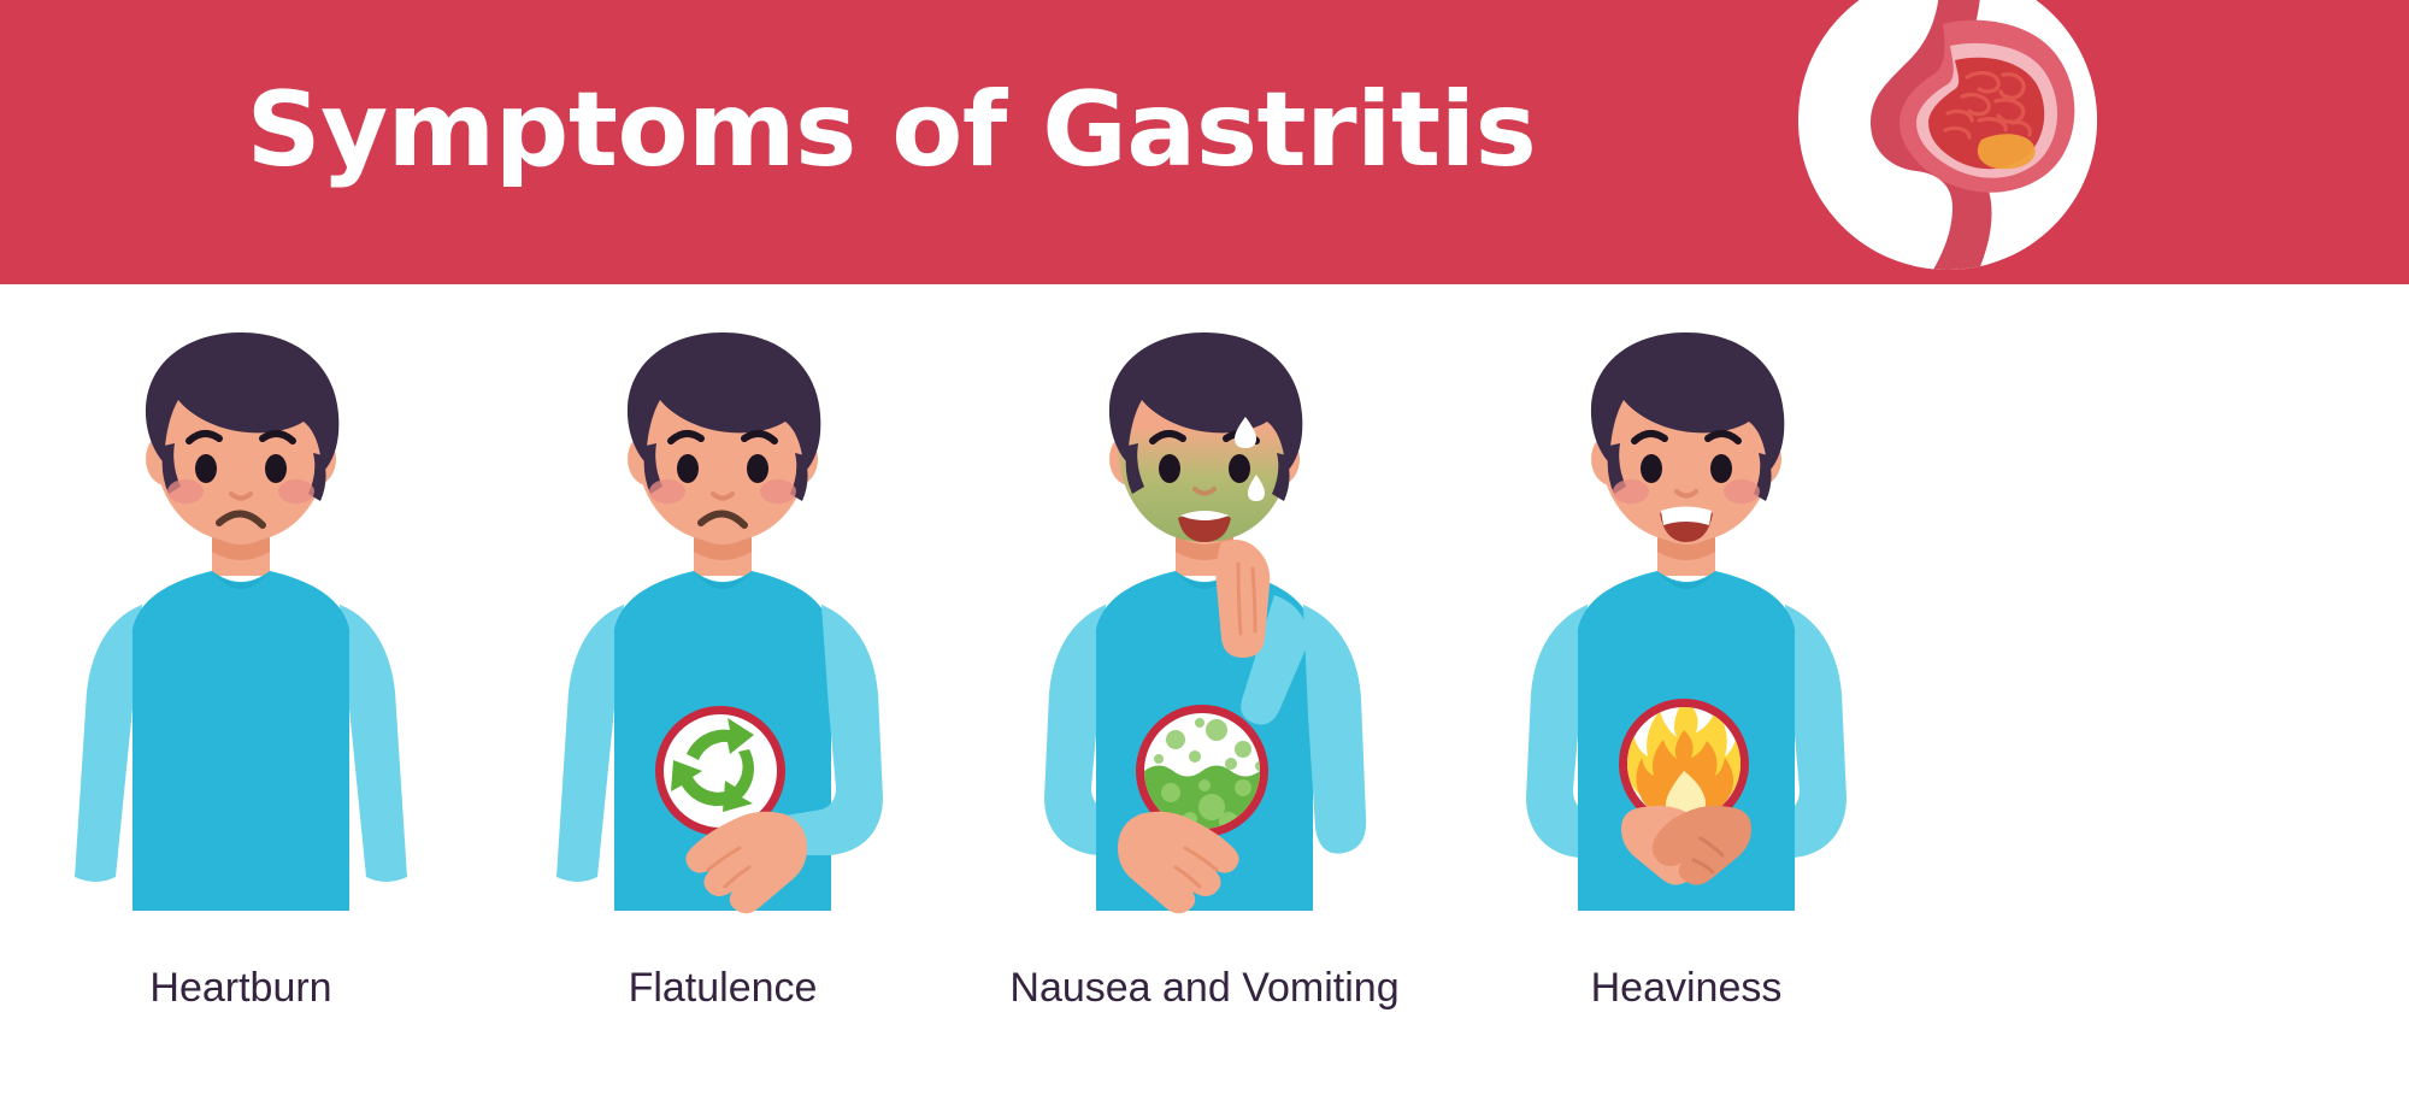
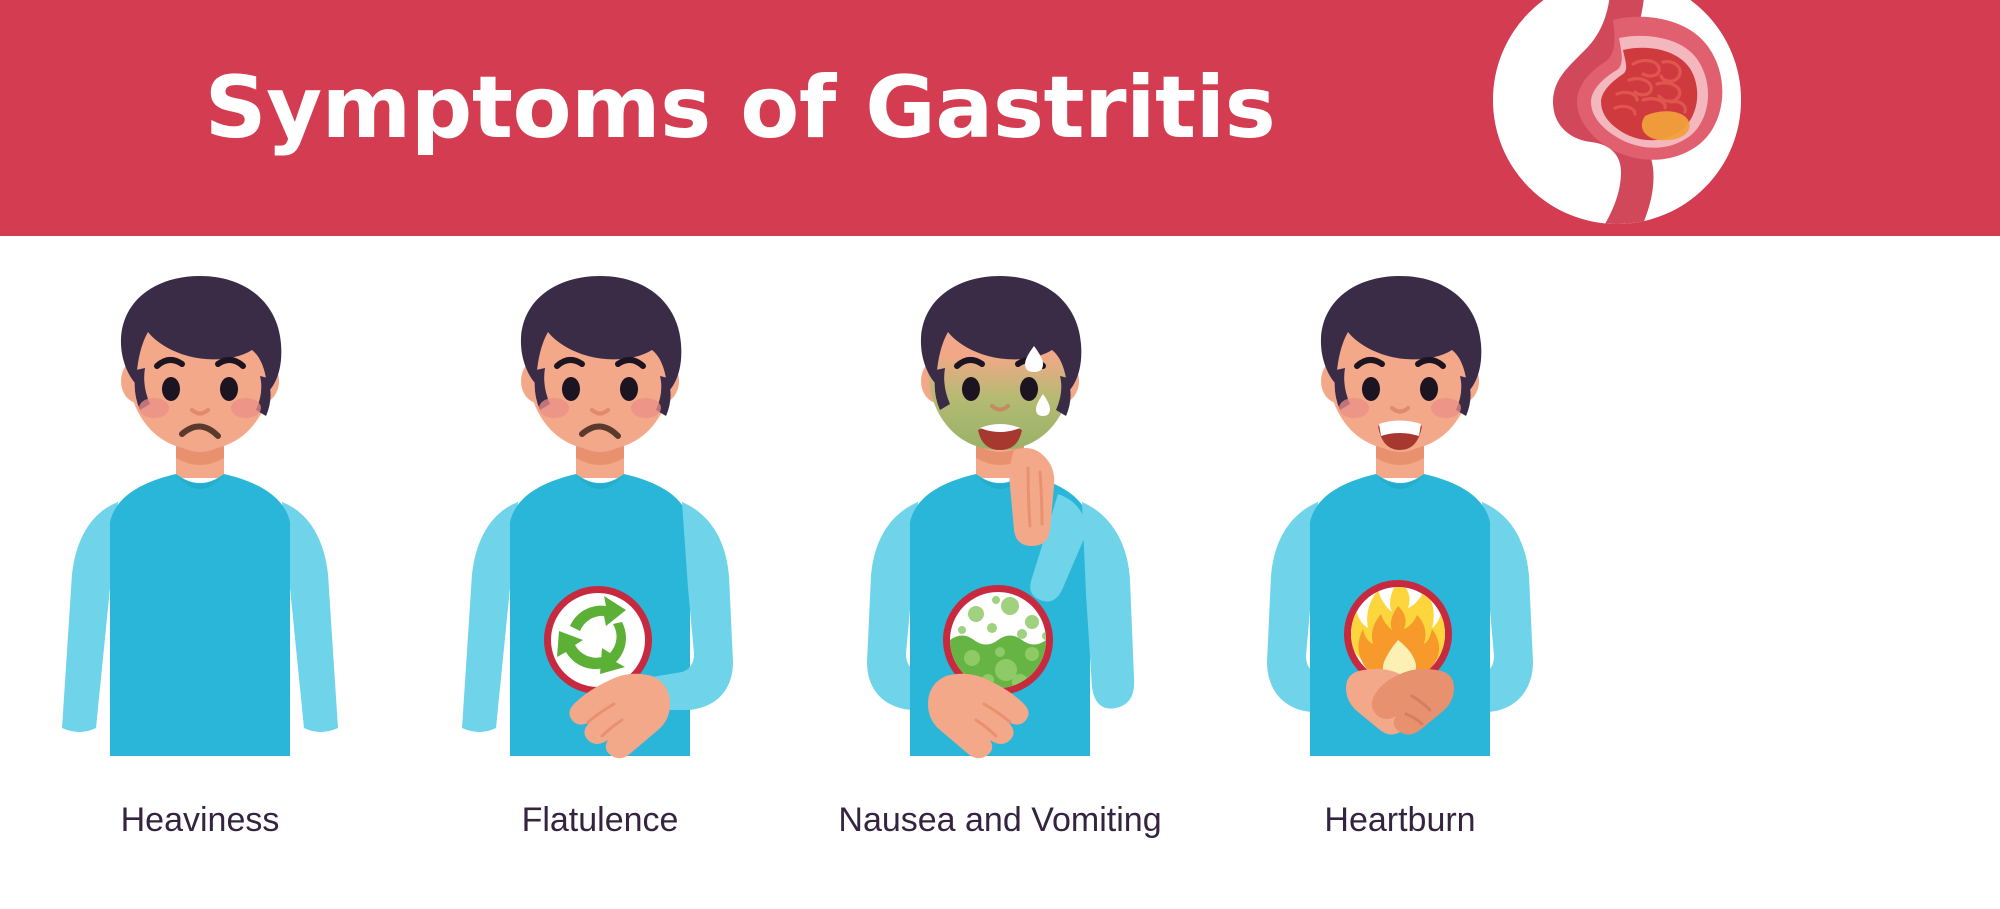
  Symptoms of Gastritis
- Heartburn
+ Heaviness
  Flatulence
  Nausea and Vomiting
- Heaviness
+ Heartburn
